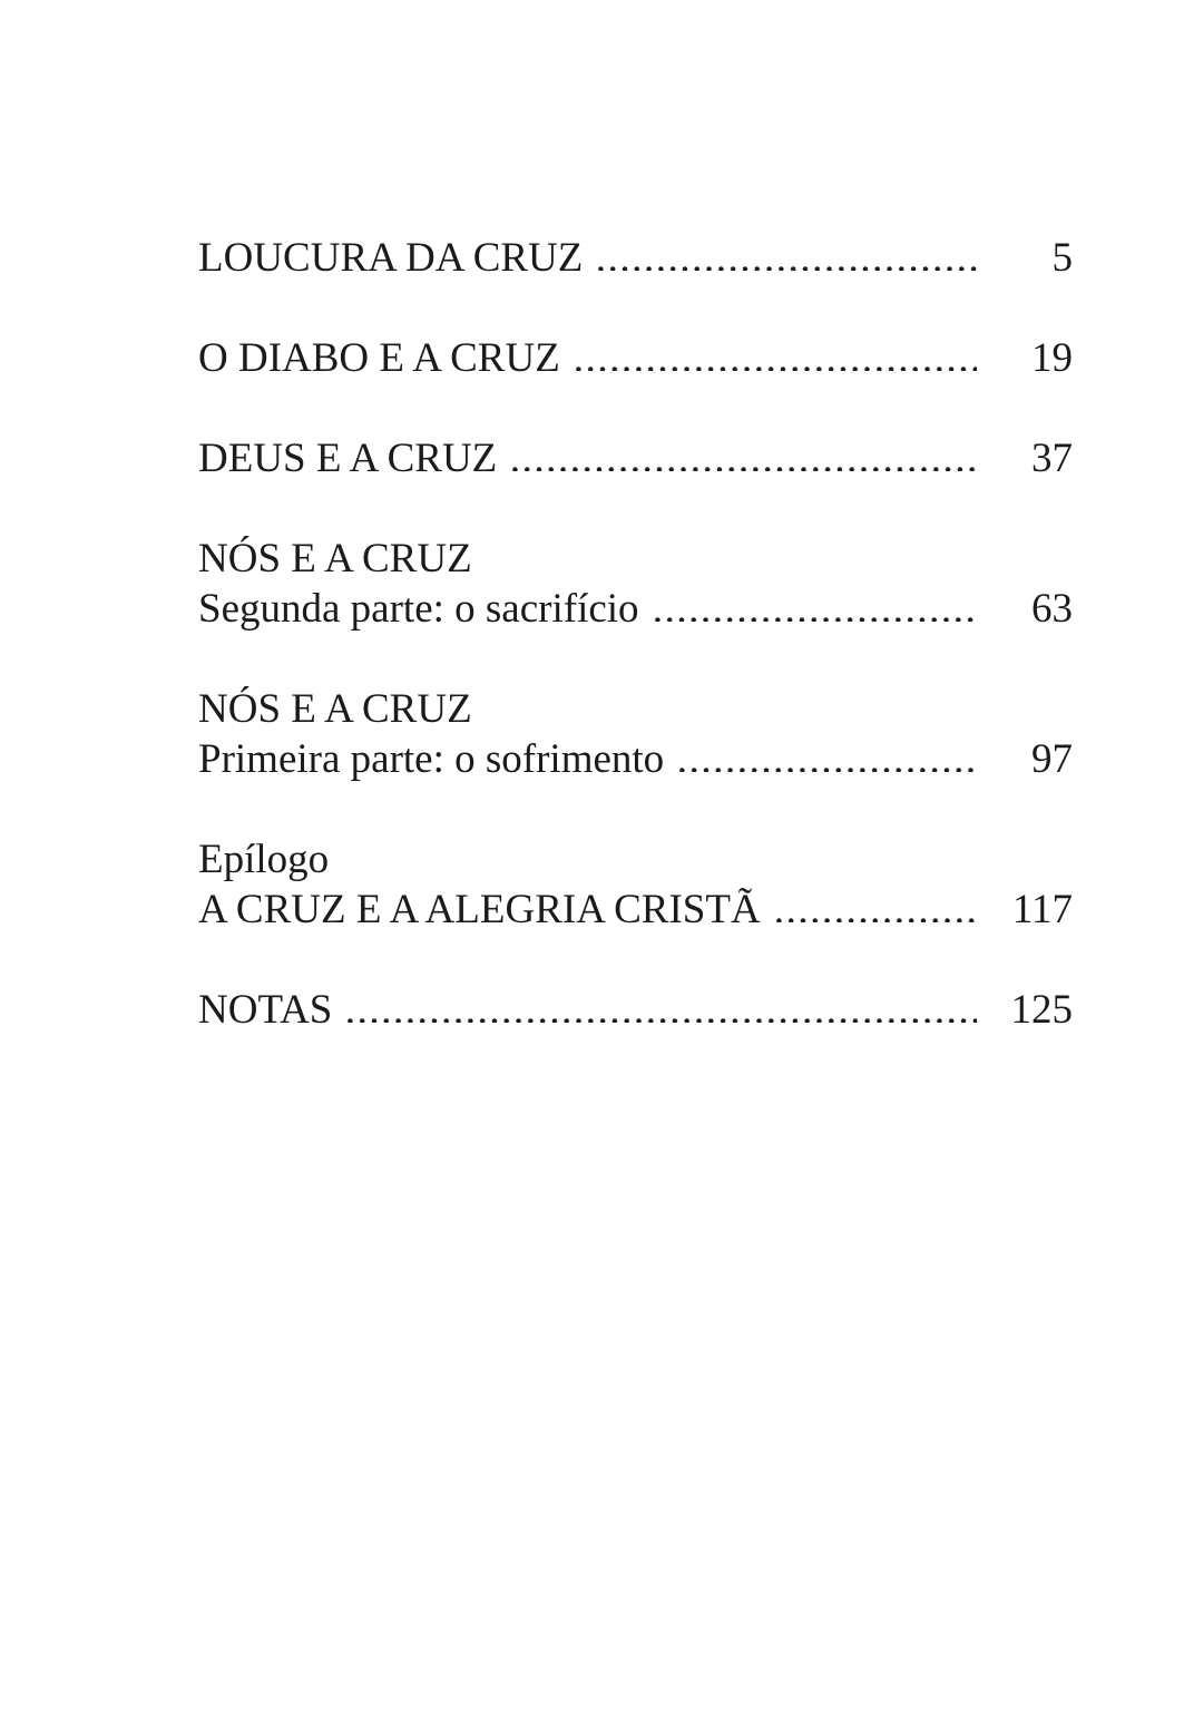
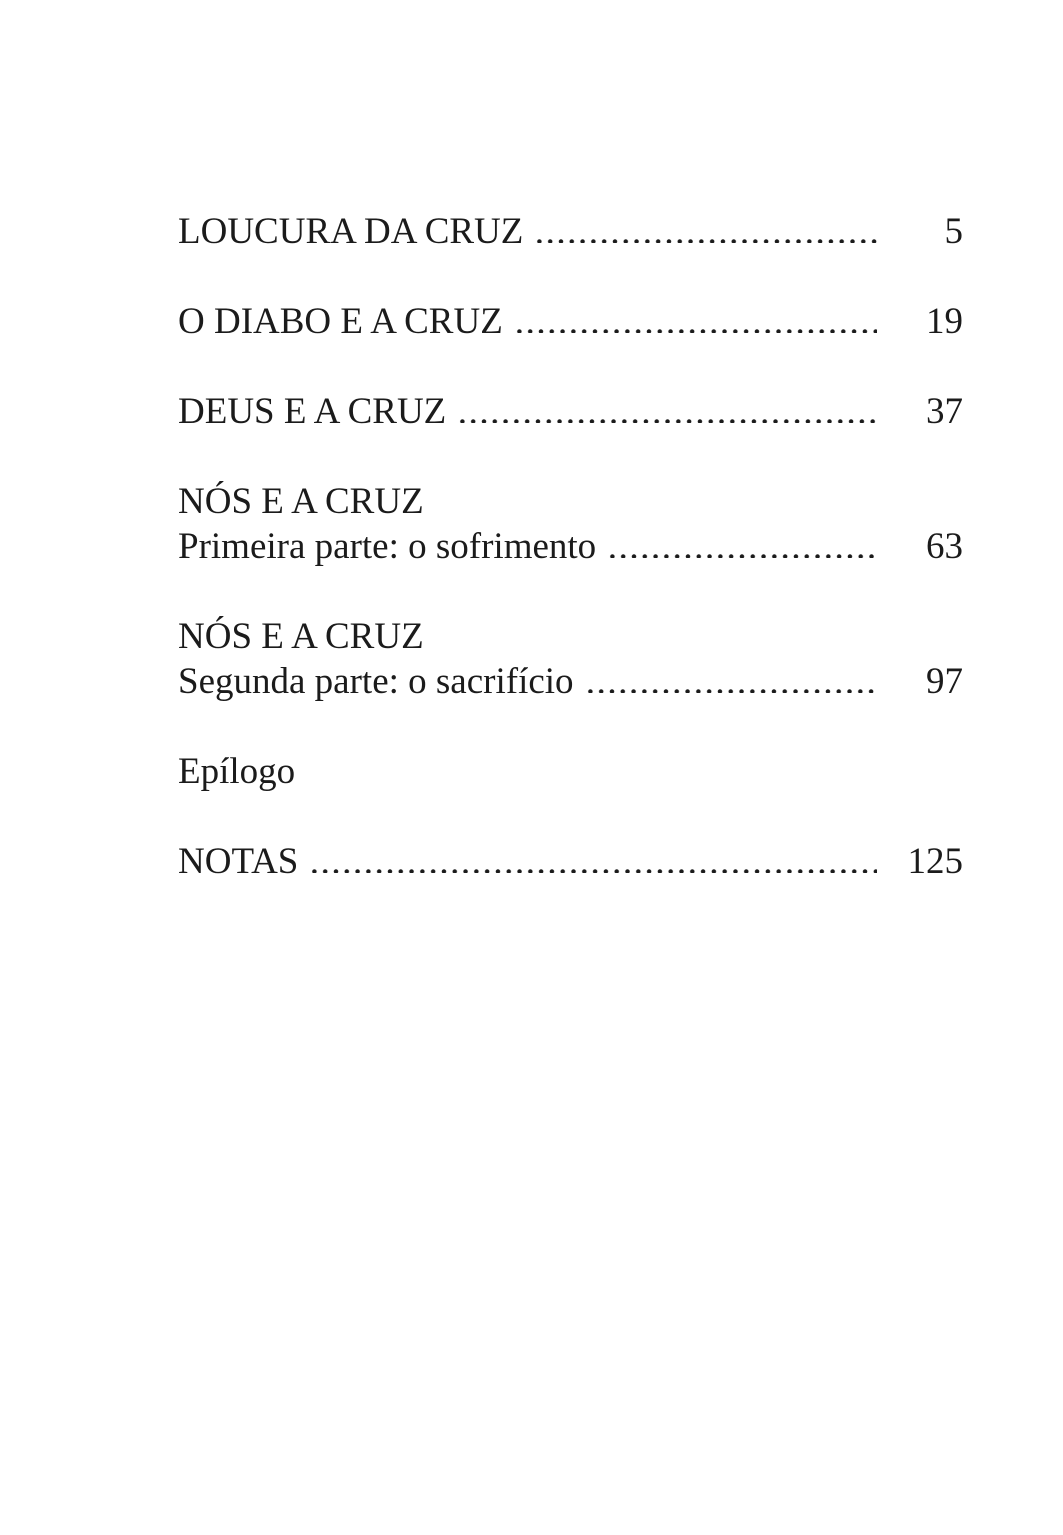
  LOUCURA DA CRUZ
  5
  O DIABO E A CRUZ
  19
  DEUS E A CRUZ
  37
  NÓS E A CRUZ
- Segunda parte: o sacrifício
+ Primeira parte: o sofrimento
  63
  NÓS E A CRUZ
- Primeira parte: o sofrimento
+ Segunda parte: o sacrifício
  97
  Epílogo
- A CRUZ E A ALEGRIA CRISTÃ
- 117
  NOTAS
  125
